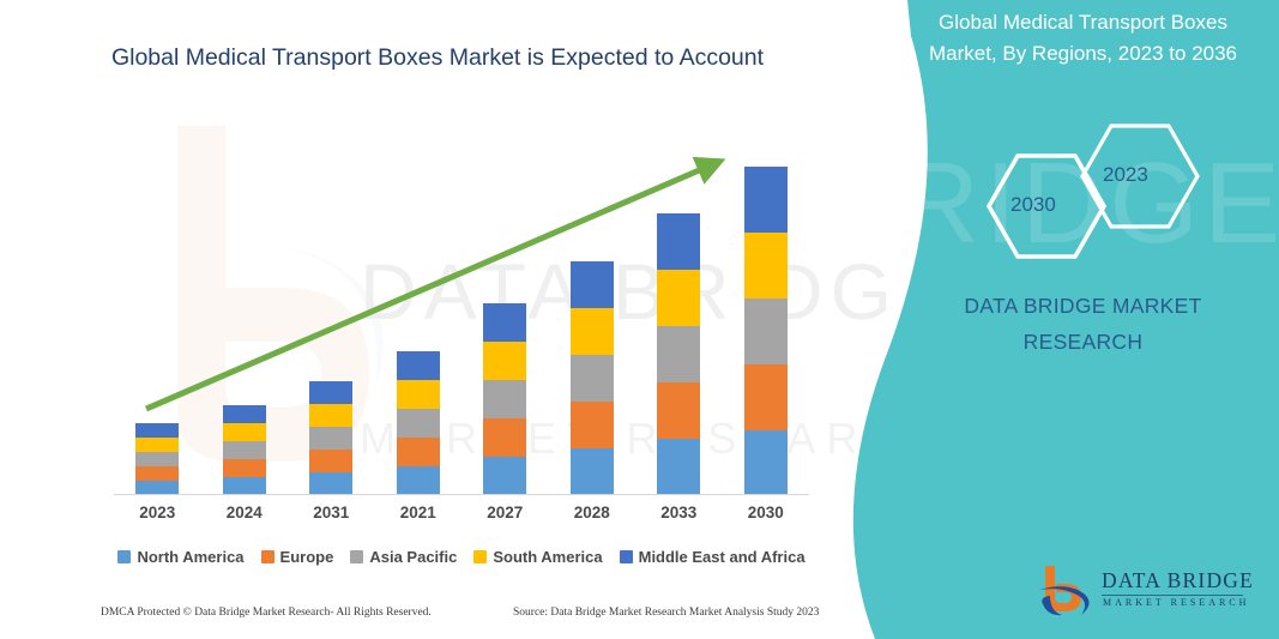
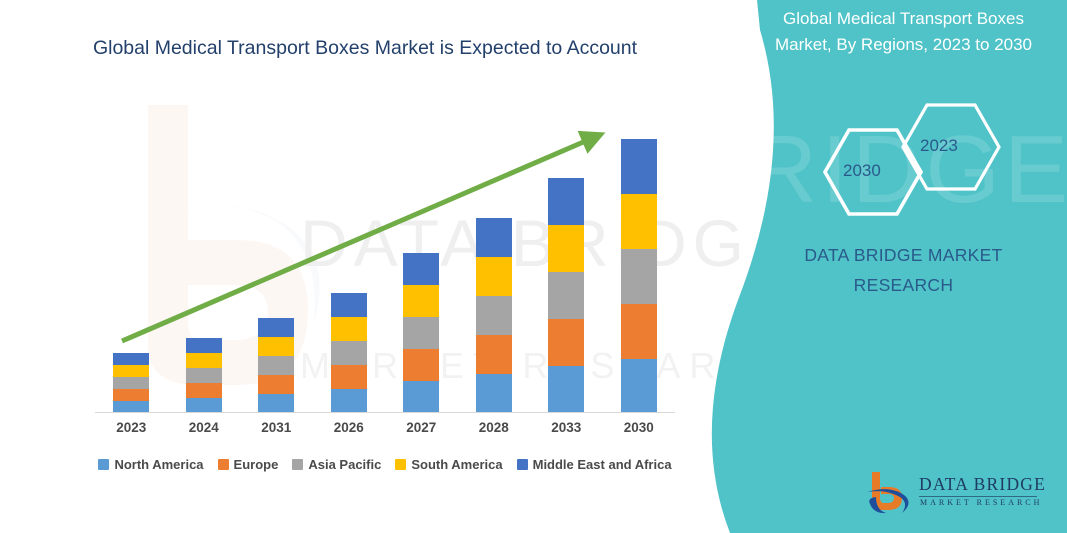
  DATA BRDG
  Global Medical Transport Boxes Market is Expected to Account
  2023
  2024
  2031
- 2021
+ 2026
  2027
  2028
  2033
  2030
  North America
  Europe
  Asia Pacific
  South America
  Middle East and Africa
- DMCA Protected © Data Bridge Market Research- All Rights Reserved.
- Source: Data Bridge Market Research Market Analysis Study 2023
  BRIDGE
  Global Medical Transport Boxes
- Market, By Regions, 2023 to 2036
+ Market, By Regions, 2023 to 2030
  2023
  2030
  DATA BRIDGE MARKET
  RESEARCH
  DATA BRIDGE
  MARKET RESEARCH
